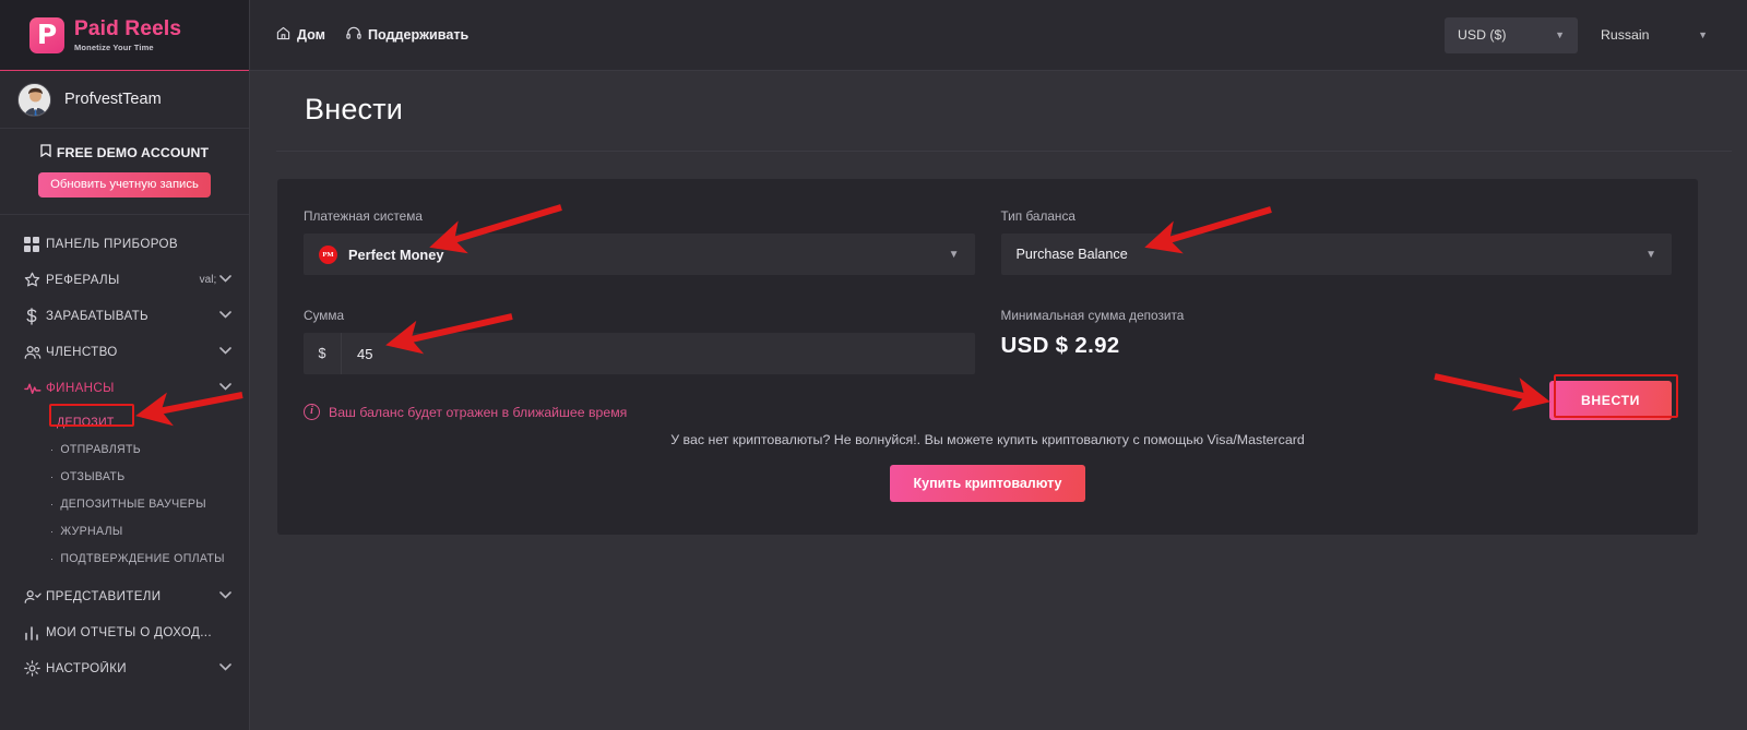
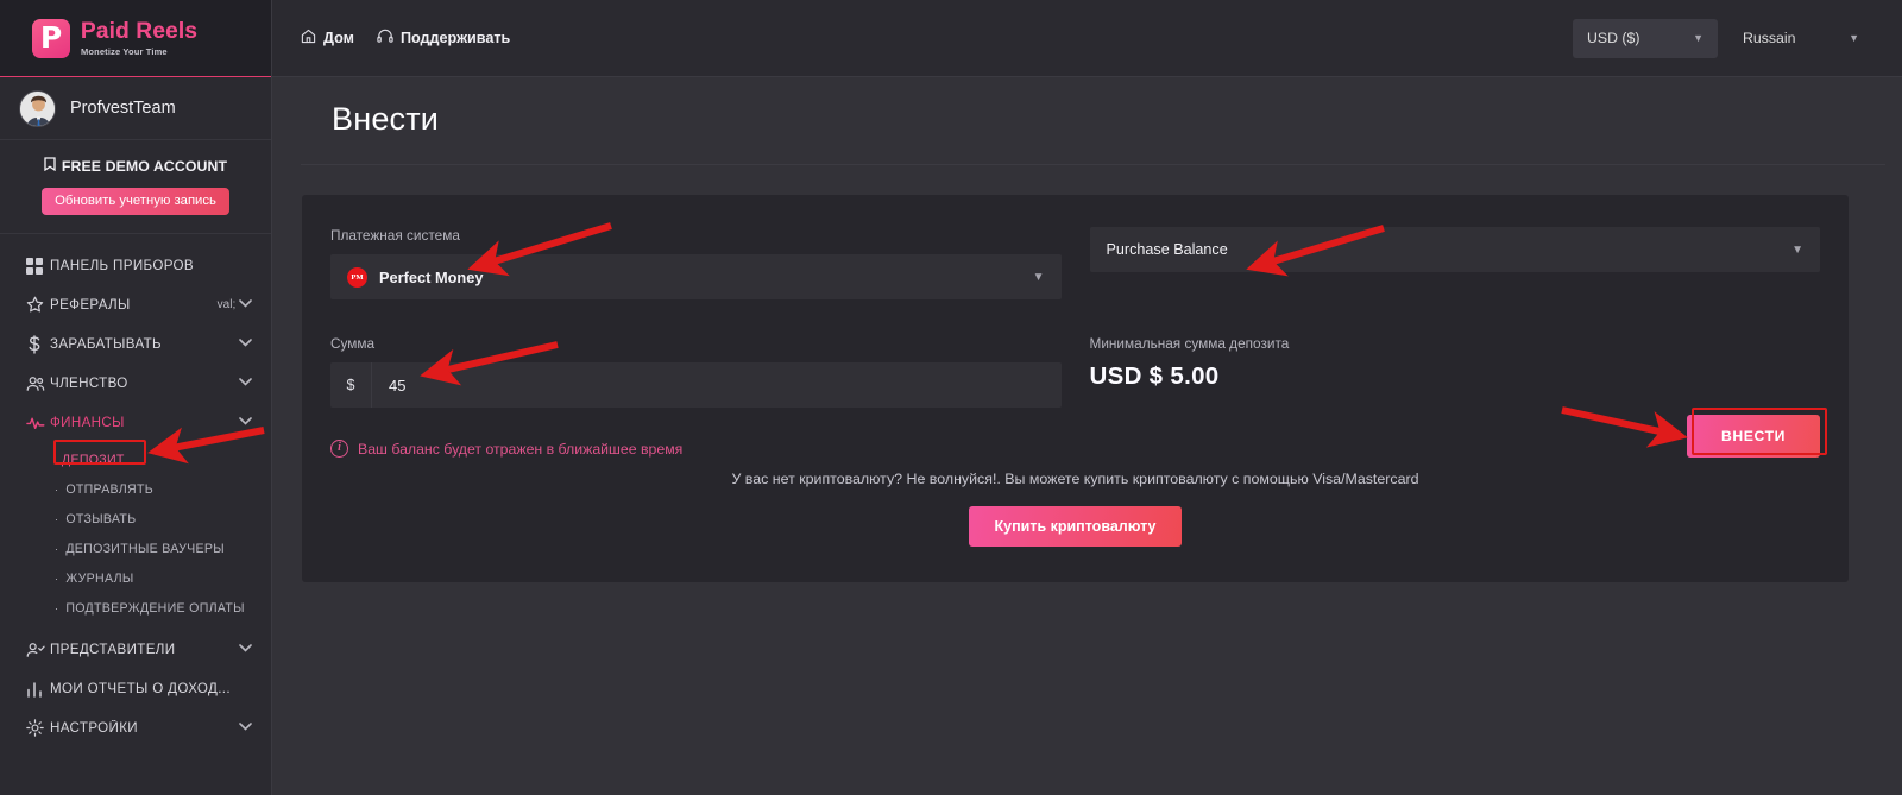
  P
  Paid Reels
  Monetize Your Time
  ProfvestTeam
  FREE DEMO ACCOUNT
  Обновить учетную запись
  ПАНЕЛЬ ПРИБОРОВ
  РЕФЕРАЛЫ
  val;
  ЗАРАБАТЫВАТЬ
  ЧЛЕНСТВО
  ФИНАНСЫ
  ДЕПОЗИТ
  ·
  ОТПРАВЛЯТЬ
  ·
  ОТЗЫВАТЬ
  ·
  ДЕПОЗИТНЫЕ ВАУЧЕРЫ
  ·
  ЖУРНАЛЫ
  ·
  ПОДТВЕРЖДЕНИЕ ОПЛАТЫ
  ПРЕДСТАВИТЕЛИ
  МОИ ОТЧЕТЫ О ДОХОД...
  НАСТРОЙКИ
  Дом
  Поддерживать
  USD ($)
  ▼
  Russain
  ▼
  Внести
  Платежная система
  Perfect Money
  ▼
- Тип баланса
  Purchase Balance
  ▼
  Сумма
  $
  45
  Минимальная сумма депозита
- USD $ 2.92
+ USD $ 5.00
  i
  Ваш баланс будет отражен в ближайшее время
- У вас нет криптовалюты? Не волнуйся!. Вы можете купить криптовалюту с помощью Visa/Mastercard
+ У вас нет криптовалюту? Не волнуйся!. Вы можете купить криптовалюту с помощью Visa/Mastercard
  Купить криптовалюту
  ВНЕСТИ
